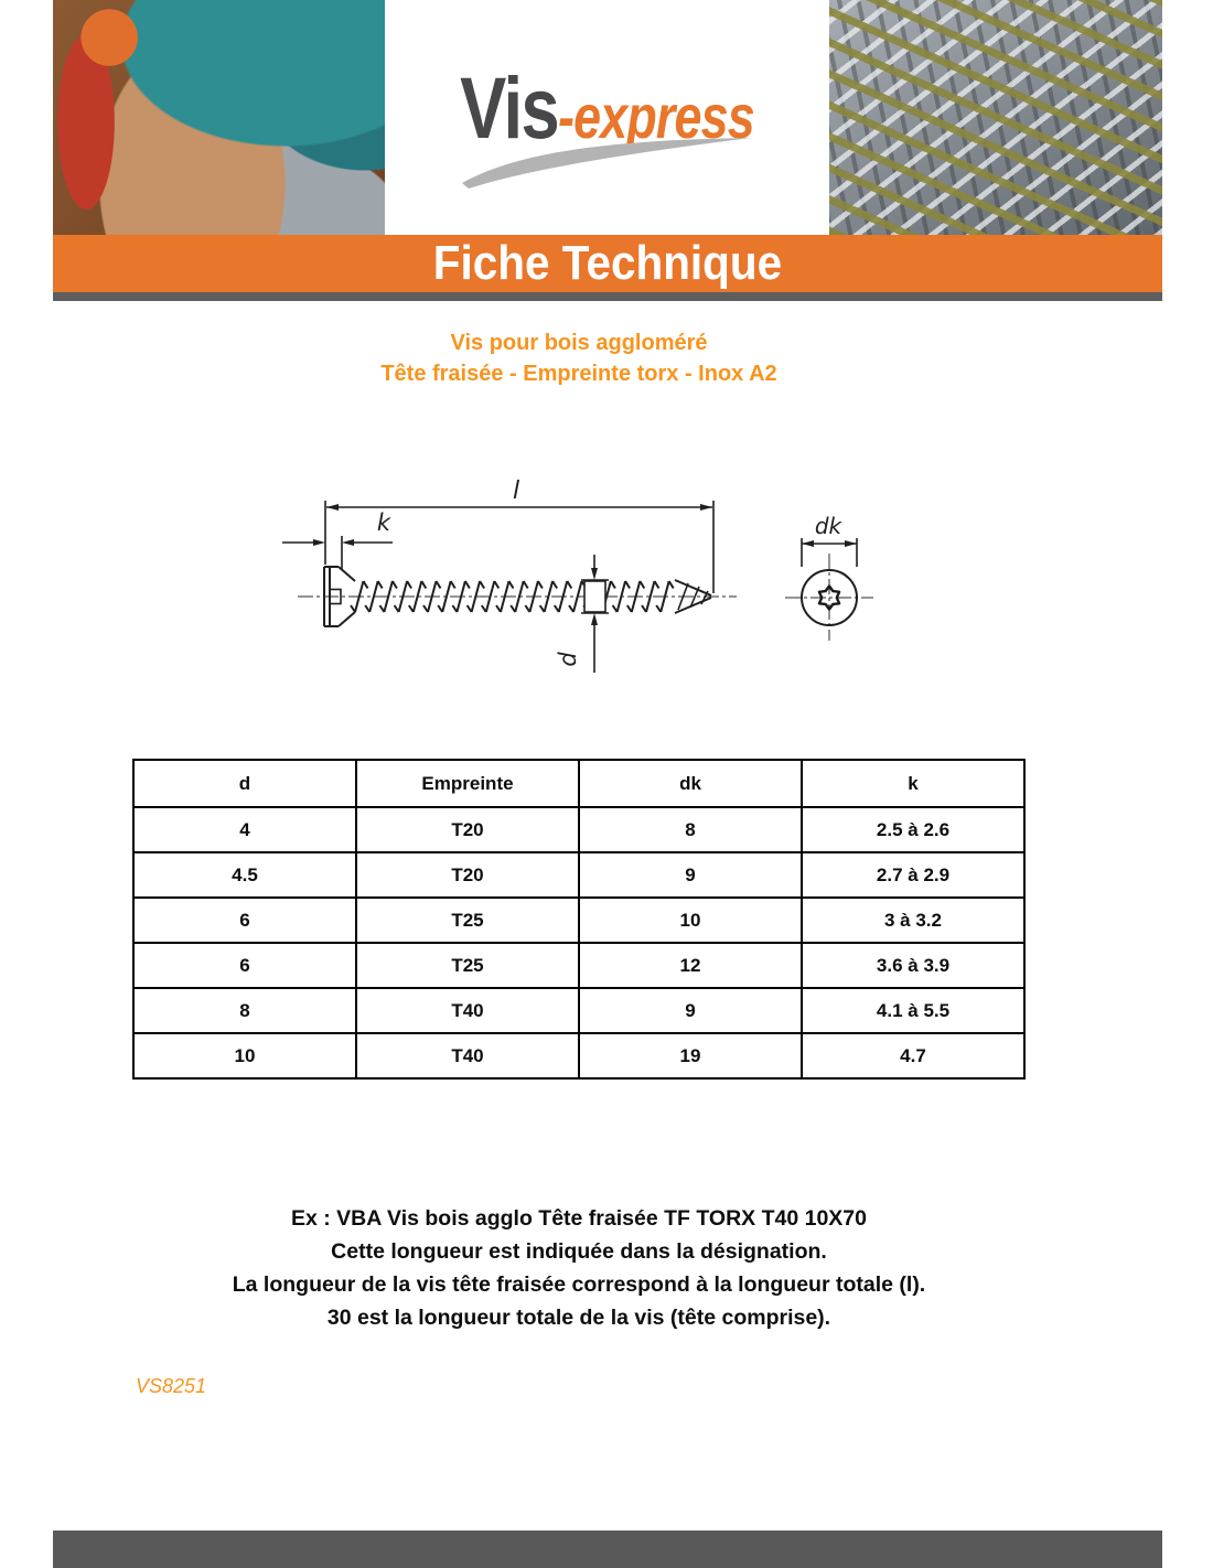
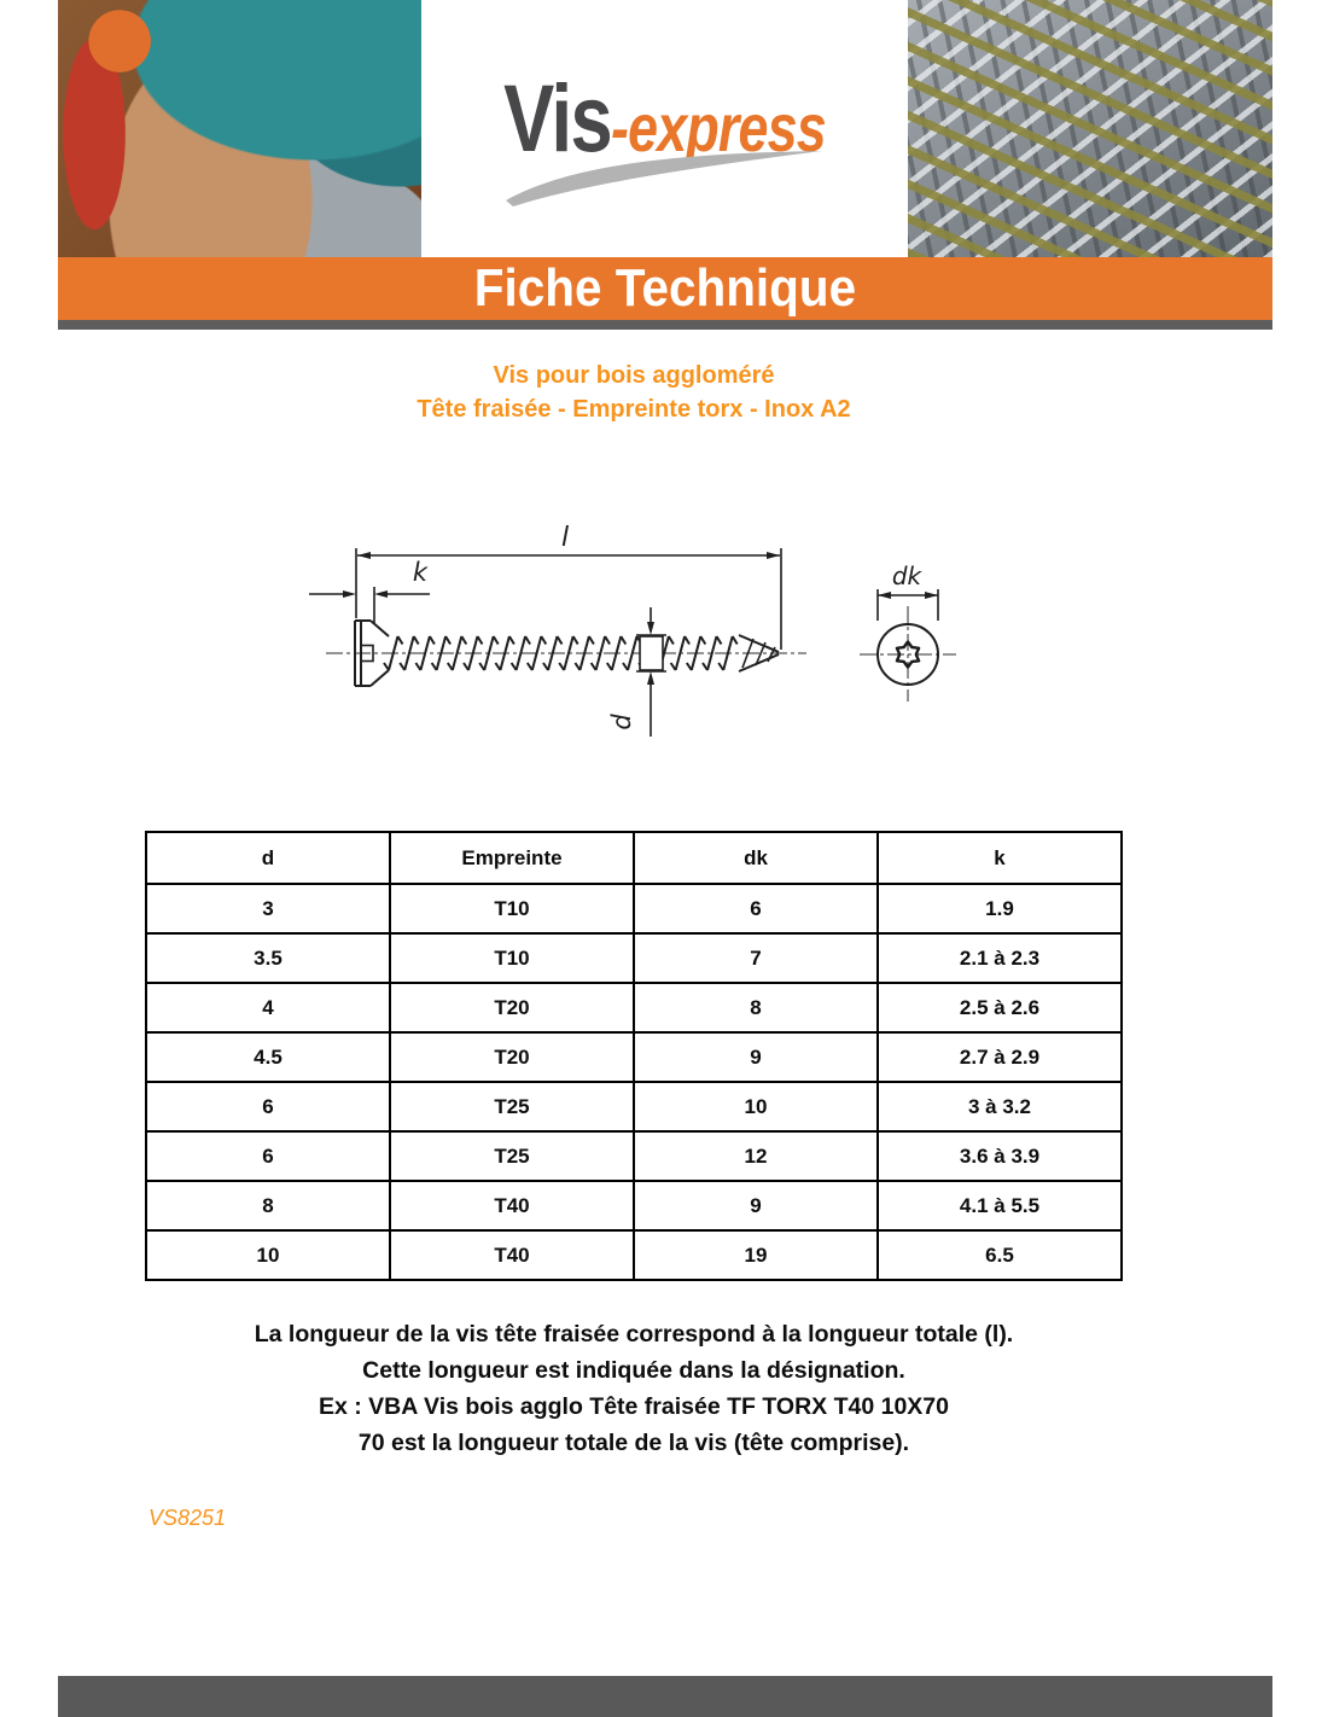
  Vis-express
  Fiche Technique
  Vis pour bois aggloméré
  Tête fraisée - Empreinte torx - Inox A2
  l
  k
  dk
  d	Empreinte	dk	k
+ 3	T10	6	1.9
+ 3.5	T10	7	2.1 à 2.3
  4	T20	8	2.5 à 2.6
  4.5	T20	9	2.7 à 2.9
  6	T25	10	3 à 3.2
  6	T25	12	3.6 à 3.9
  8	T40	9	4.1 à 5.5
- 10	T40	19	4.7
+ 10	T40	19	6.5
- Ex : VBA Vis bois agglo Tête fraisée TF TORX T40 10X70
+ La longueur de la vis tête fraisée correspond à la longueur totale (l).
  Cette longueur est indiquée dans la désignation.
- La longueur de la vis tête fraisée correspond à la longueur totale (l).
+ Ex : VBA Vis bois agglo Tête fraisée TF TORX T40 10X70
- 30 est la longueur totale de la vis (tête comprise).
+ 70 est la longueur totale de la vis (tête comprise).
  VS8251
